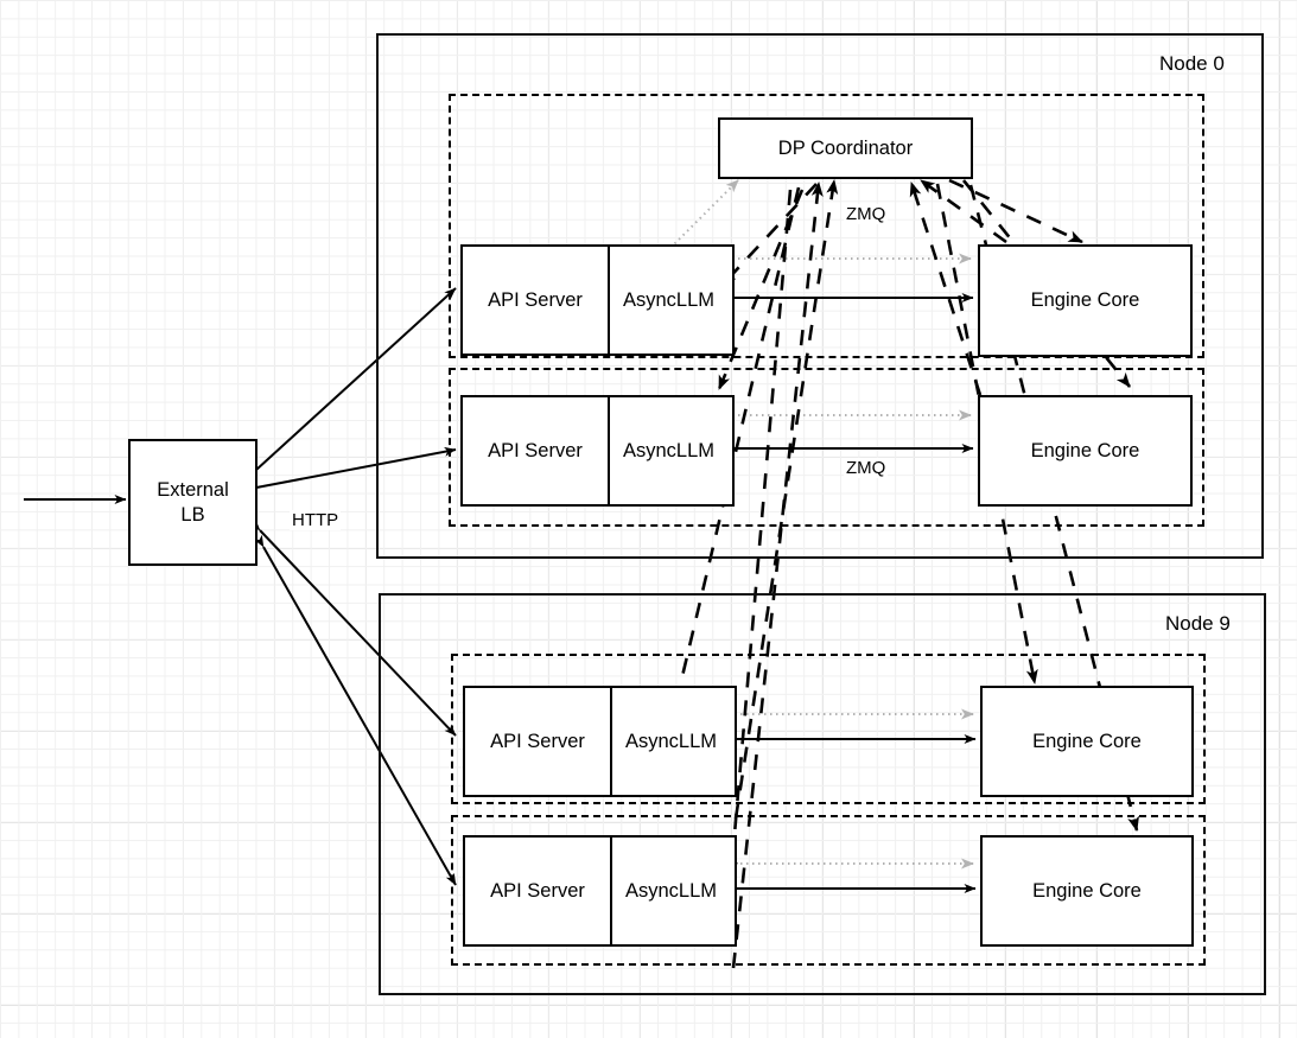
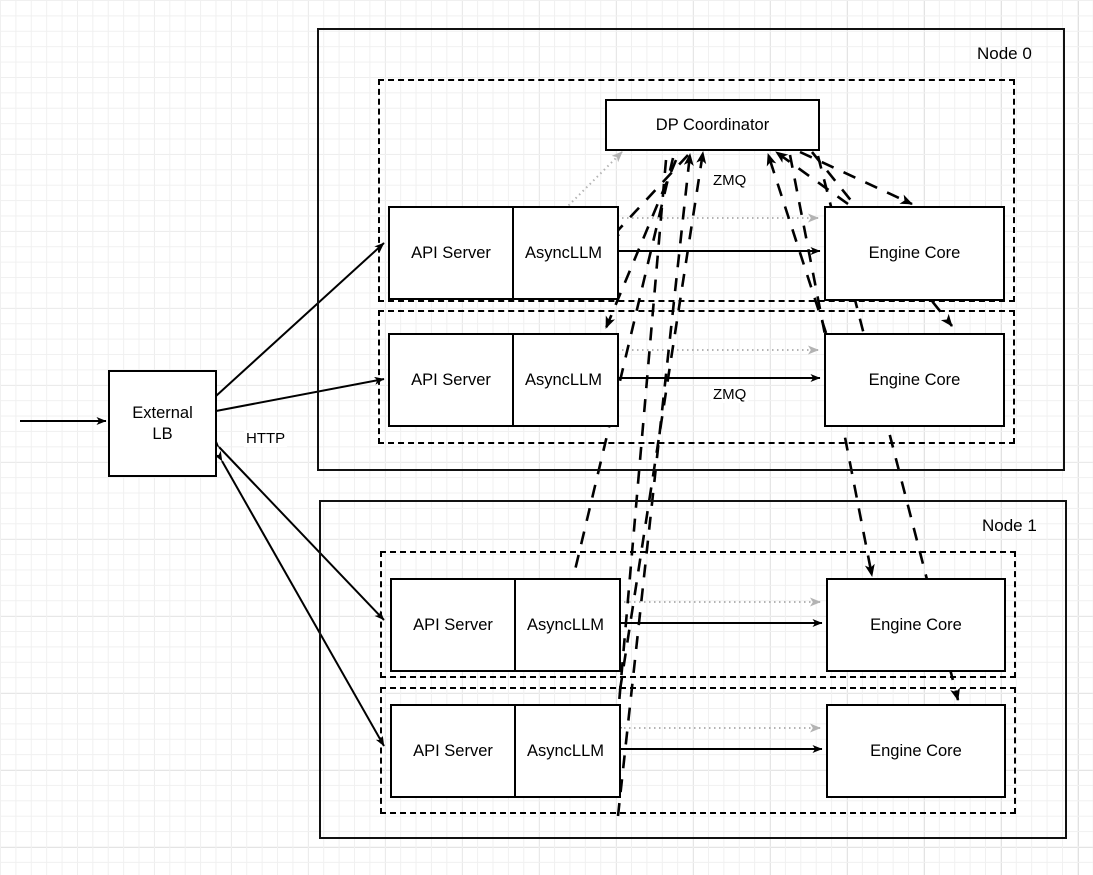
  External
  LB
  HTTP
  Node 0
  DP Coordinator
  API Server
  AsyncLLM
  Engine Core
  ZMQ
  API Server
  AsyncLLM
  Engine Core
  ZMQ
- Node 9
+ Node 1
  API Server
  AsyncLLM
  Engine Core
  API Server
  AsyncLLM
  Engine Core
